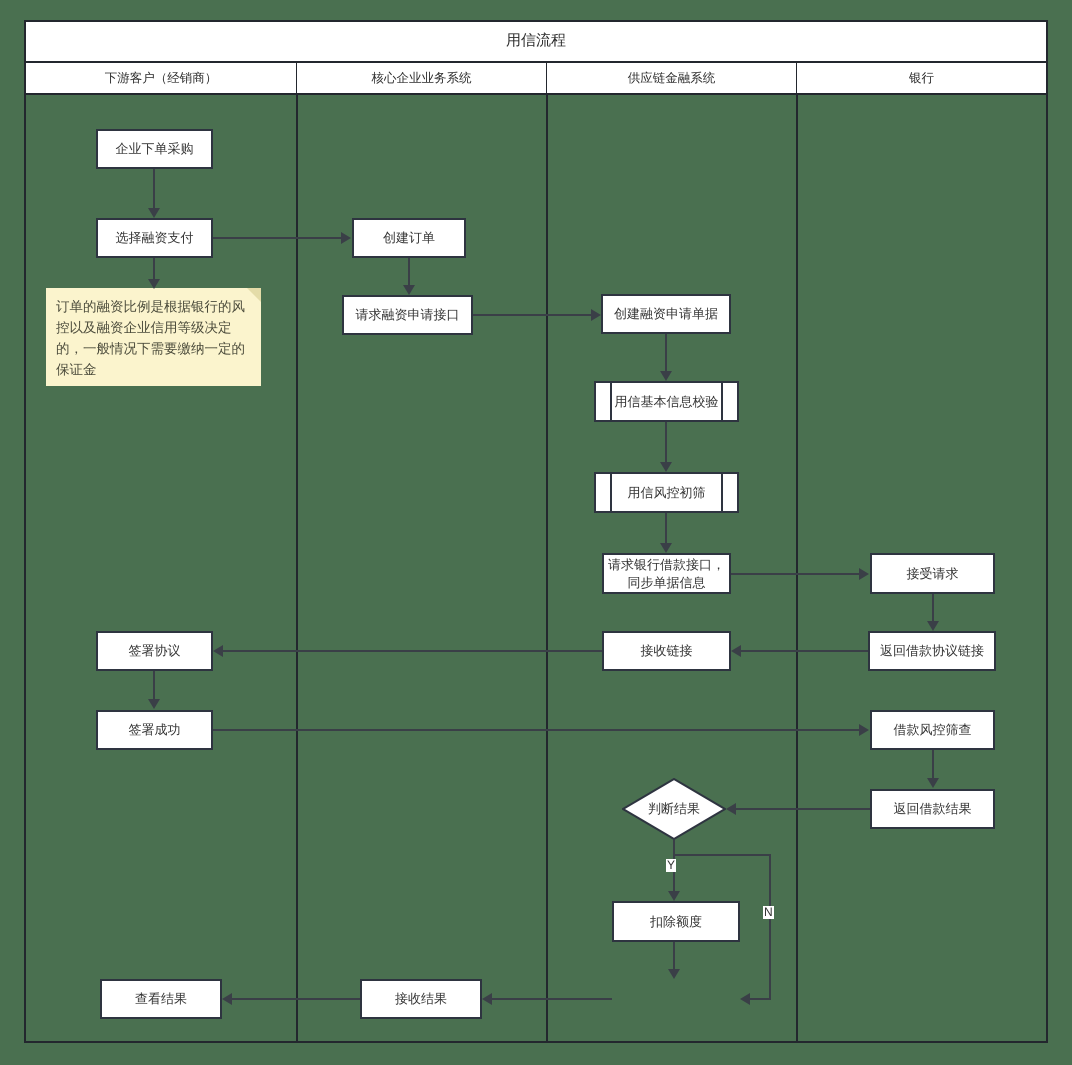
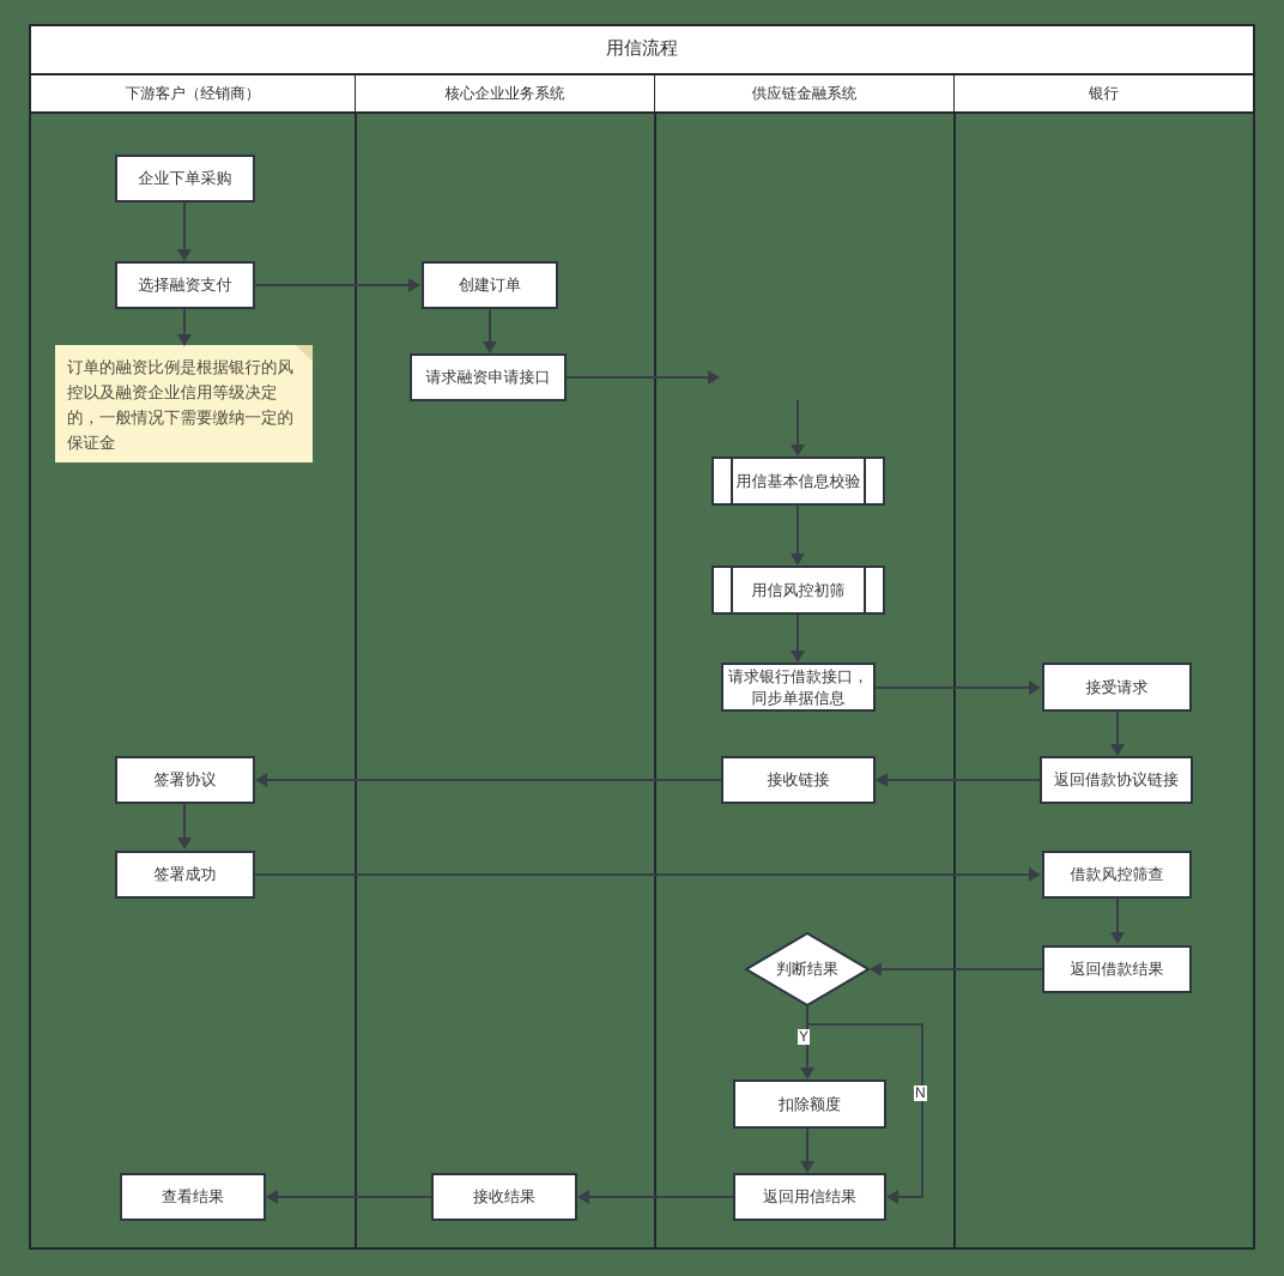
  用信流程
  下游客户（经销商）
  核心企业业务系统
  供应链金融系统
  银行
  企业下单采购
  选择融资支付
  订单的融资比例是根据银行的风控以及融资企业信用等级决定的，一般情况下需要缴纳一定的保证金
  创建订单
  请求融资申请接口
- 创建融资申请单据
  用信基本信息校验
  用信风控初筛
  请求银行借款接口，同步单据信息
  接受请求
  返回借款协议链接
  接收链接
  签署协议
  签署成功
  借款风控筛查
  返回借款结果
  判断结果
  扣除额度
+ 返回用信结果
  接收结果
  查看结果
  Y
  N
